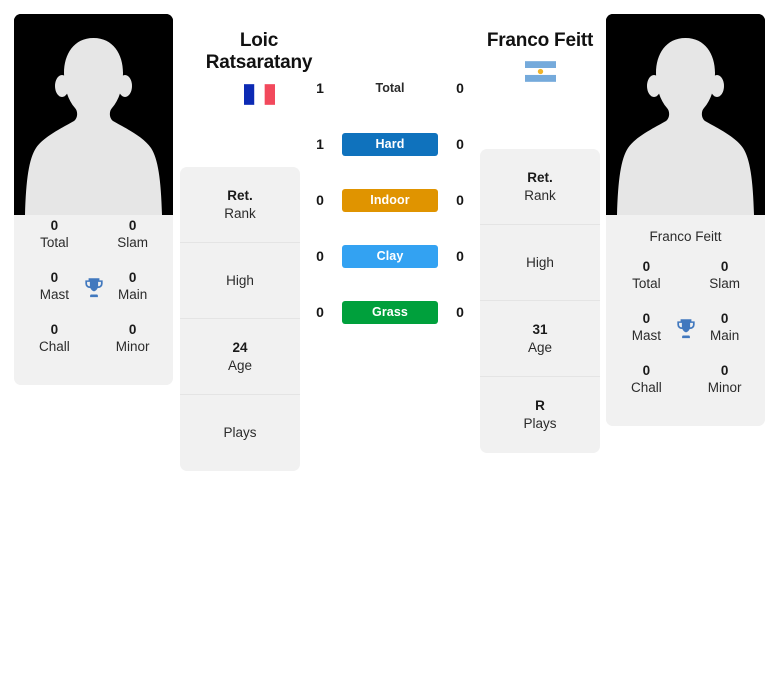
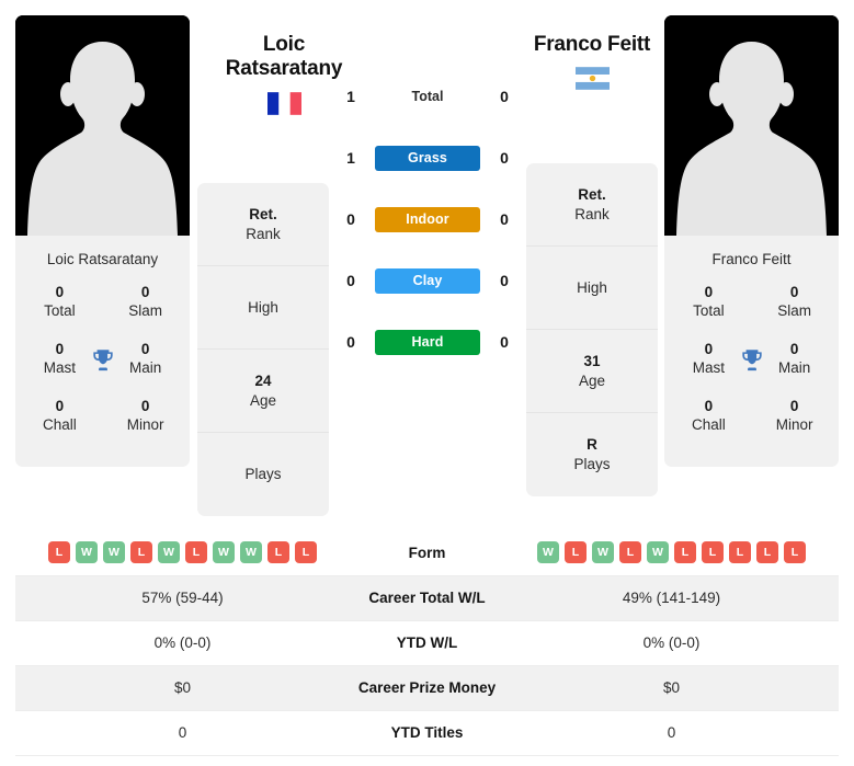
+ Loic Ratsaratany
  0
  Total
  0
  Slam
  0
  Mast
  0
  Main
  0
  Chall
  0
  Minor
  Franco Feitt
  0
  Total
  0
  Slam
  0
  Mast
  0
  Main
  0
  Chall
  0
  Minor
  Loic
  Ratsaratany
  Franco Feitt
  1
  Total
  0
  1
- Hard
+ Grass
  0
  0
  Indoor
  0
  0
  Clay
  0
  0
- Grass
+ Hard
  0
  Ret.
  Rank
  High
  24
  Age
  Plays
  Ret.
  Rank
  High
  31
  Age
  R
  Plays
+ L W W L W L W W L L	Form	W L W L W L L L L L
+ 57% (59-44)	Career Total W/L	49% (141-149)
+ 0% (0-0)	YTD W/L	0% (0-0)
+ $0	Career Prize Money	$0
+ 0	YTD Titles	0
